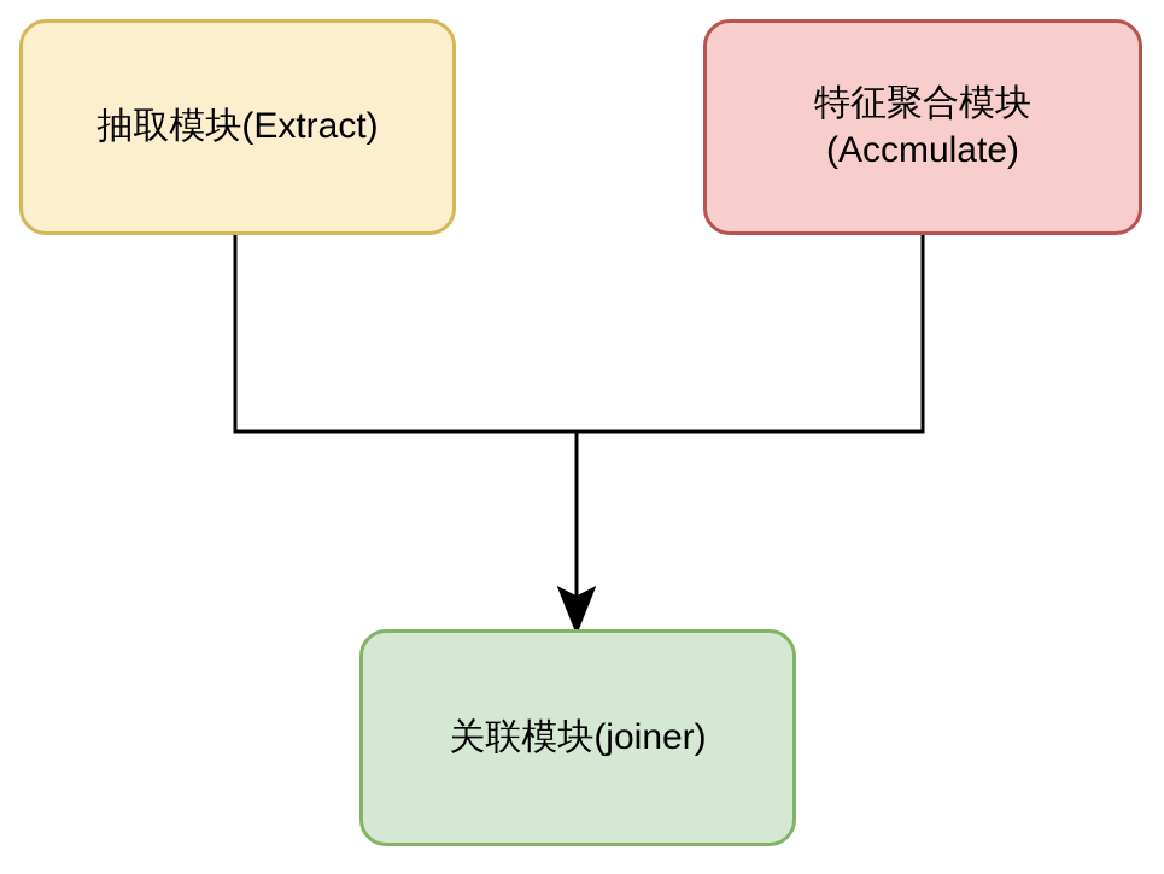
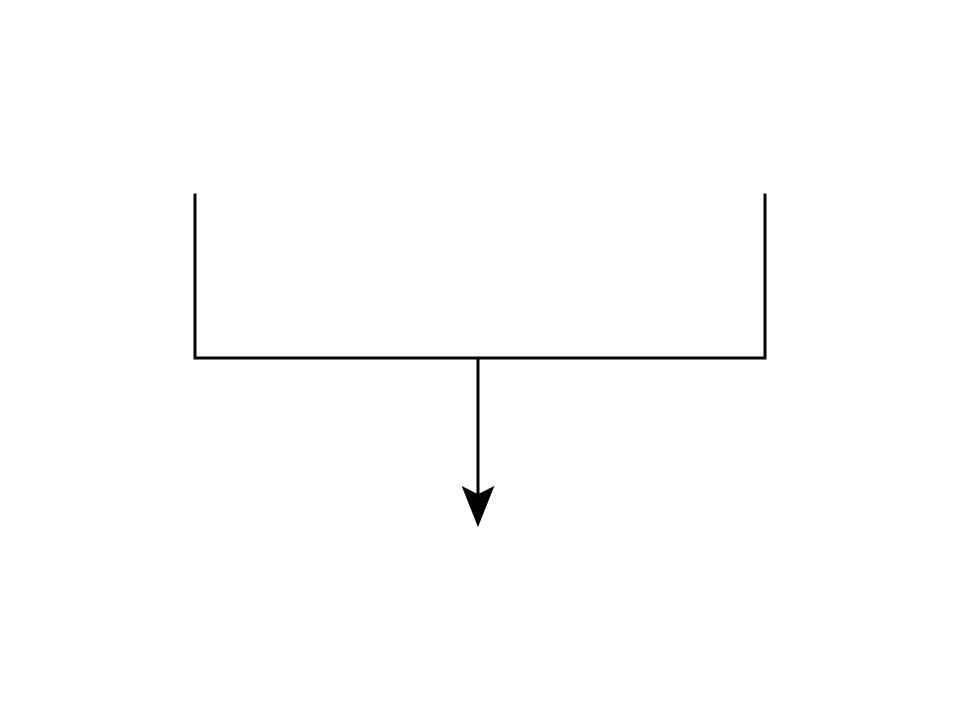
- 抽取模块(Extract)
- 特征聚合模块
- (Accmulate)
- 关联模块(joiner)
